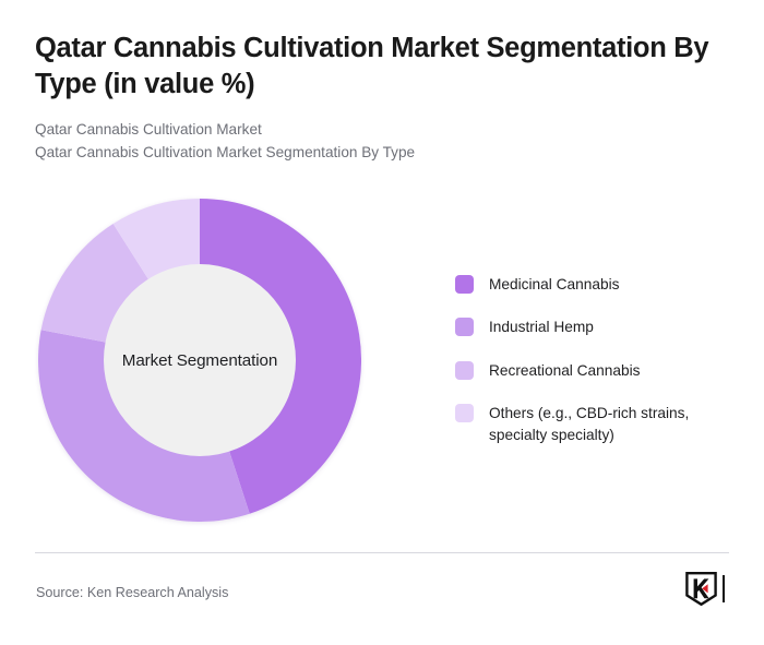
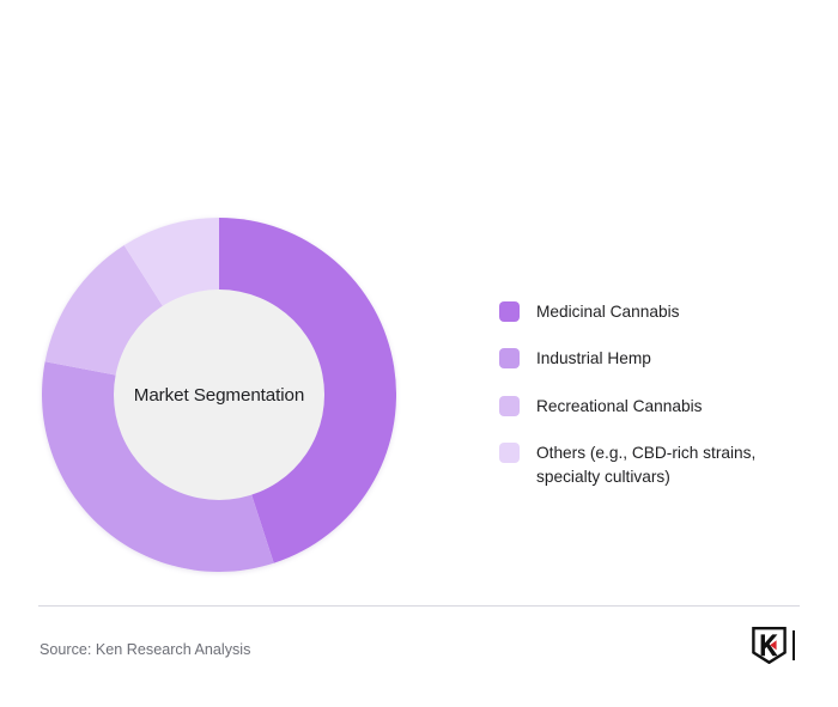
- Qatar Cannabis Cultivation Market Segmentation By Type (in value %)
- Qatar Cannabis Cultivation Market
- Qatar Cannabis Cultivation Market Segmentation By Type
  Market Segmentation
  Medicinal Cannabis
  Industrial Hemp
  Recreational Cannabis
- Others (e.g., CBD-rich strains, specialty specialty)
+ Others (e.g., CBD-rich strains, specialty cultivars)
  Source: Ken Research Analysis
